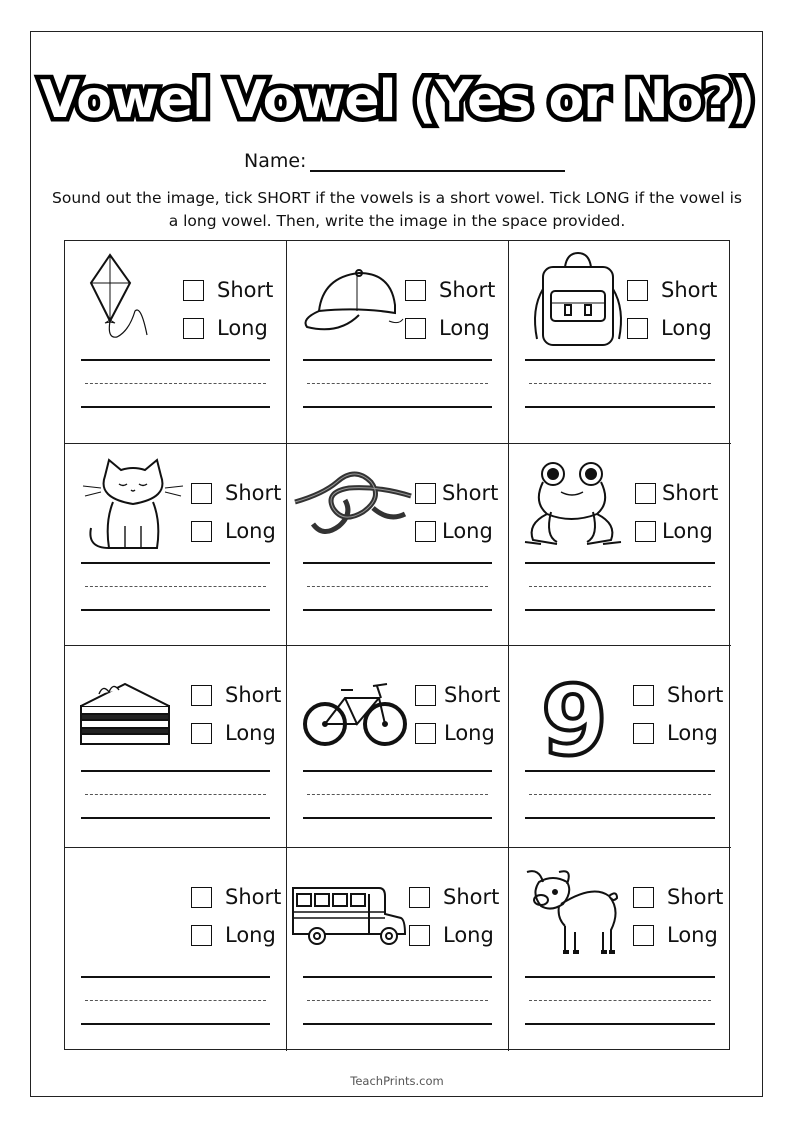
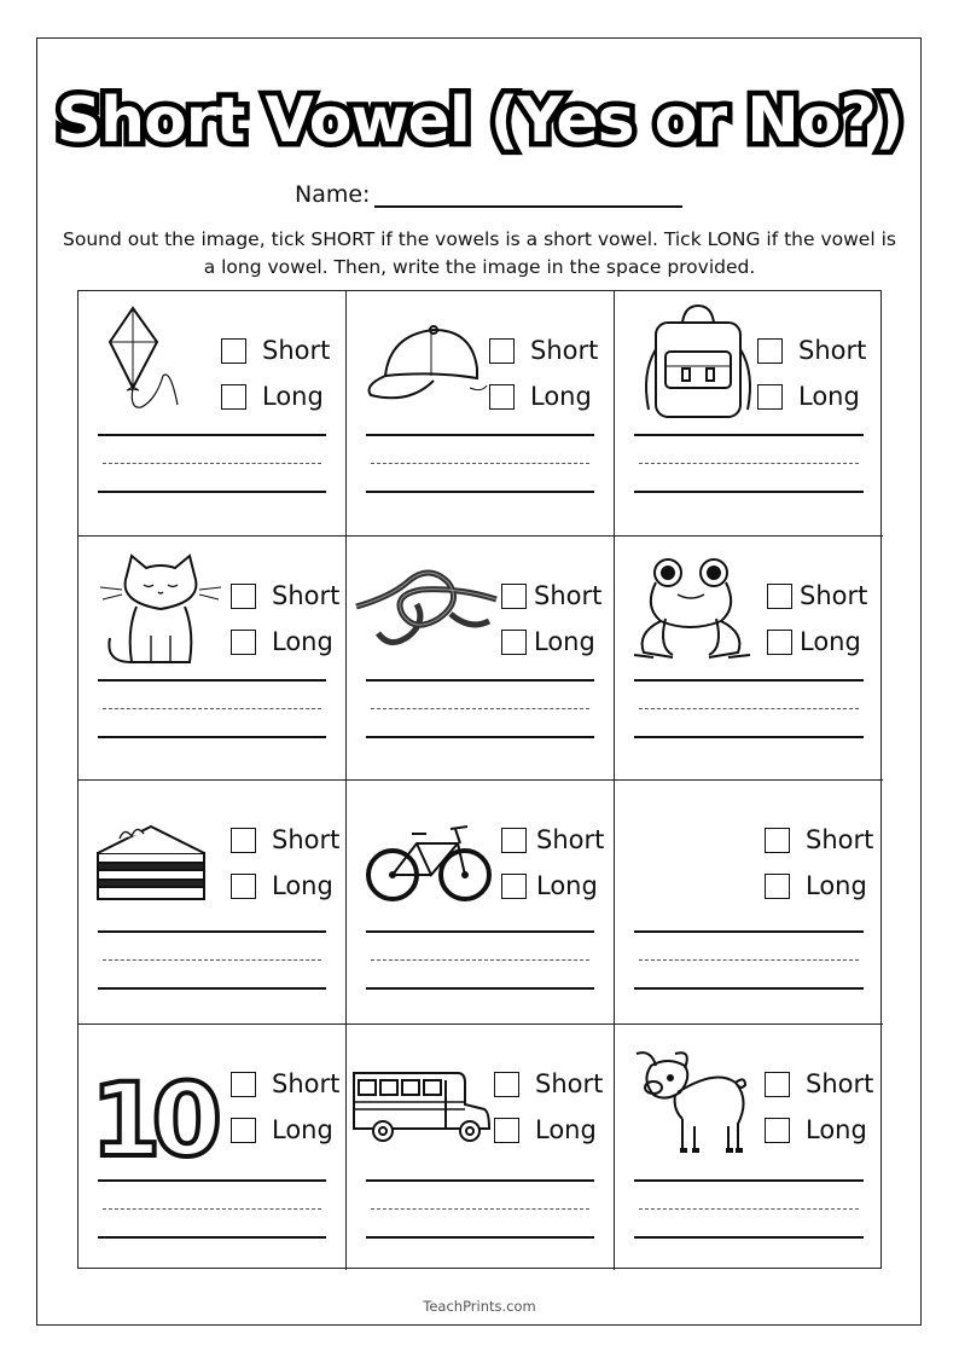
- Vowel Vowel (Yes or No?)
+ Short Vowel (Yes or No?)
  Name:
  Sound out the image, tick SHORT if the vowels is a short vowel. Tick LONG if the vowel is a long vowel. Then, write the image in the space provided.
  Short
  Long
  Short
  Long
  Short
  Long
  Short
  Long
  Short
  Long
  Short
  Long
  Short
  Long
  Short
  Long
- 9
  Short
  Long
+ 10
  Short
  Long
  Short
  Long
  Short
  Long
  TeachPrints.com
